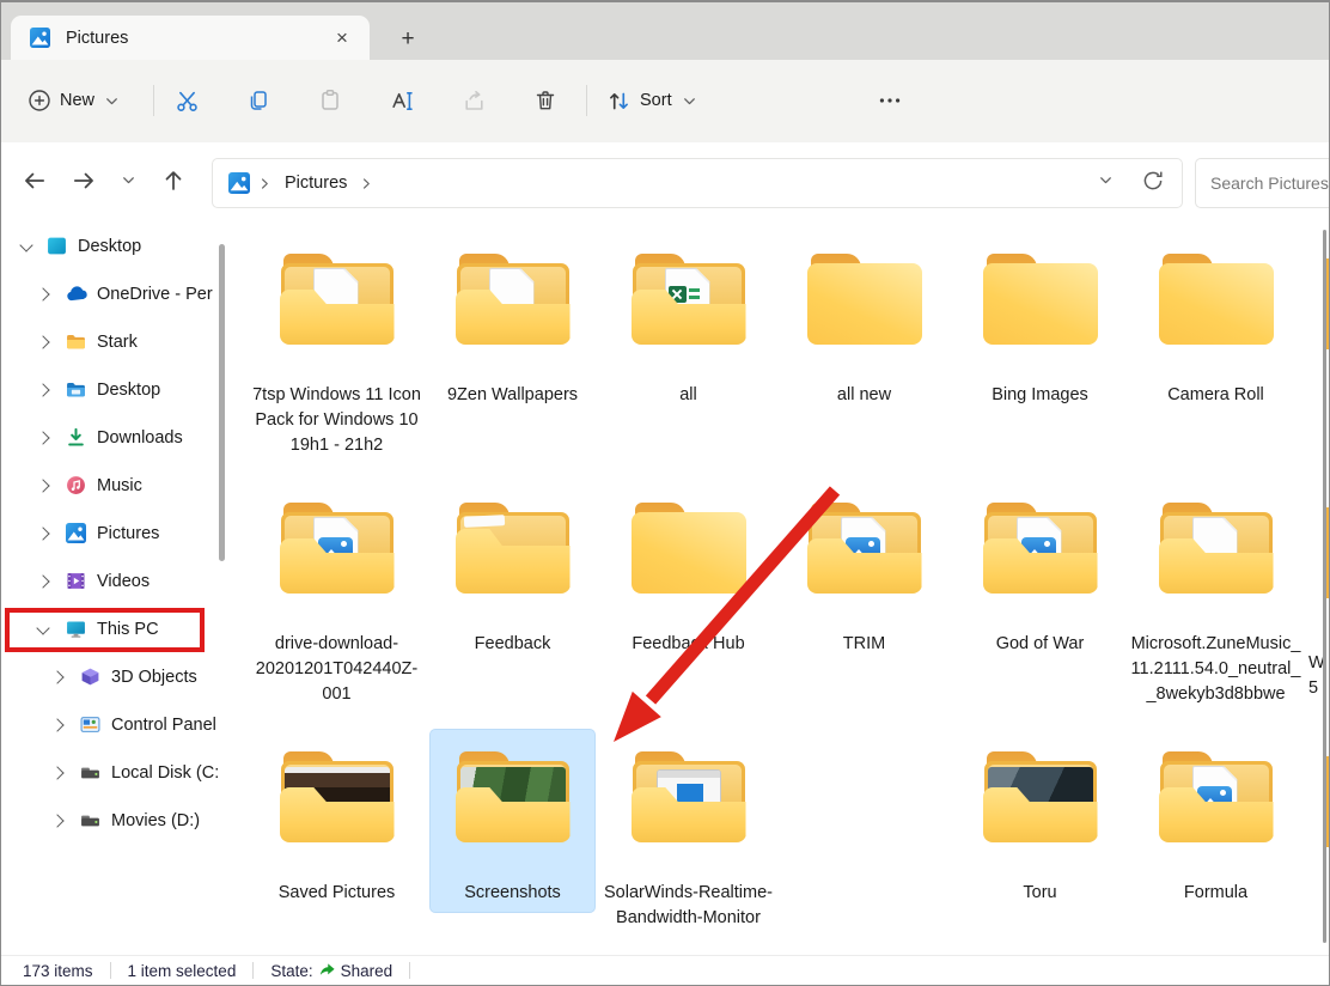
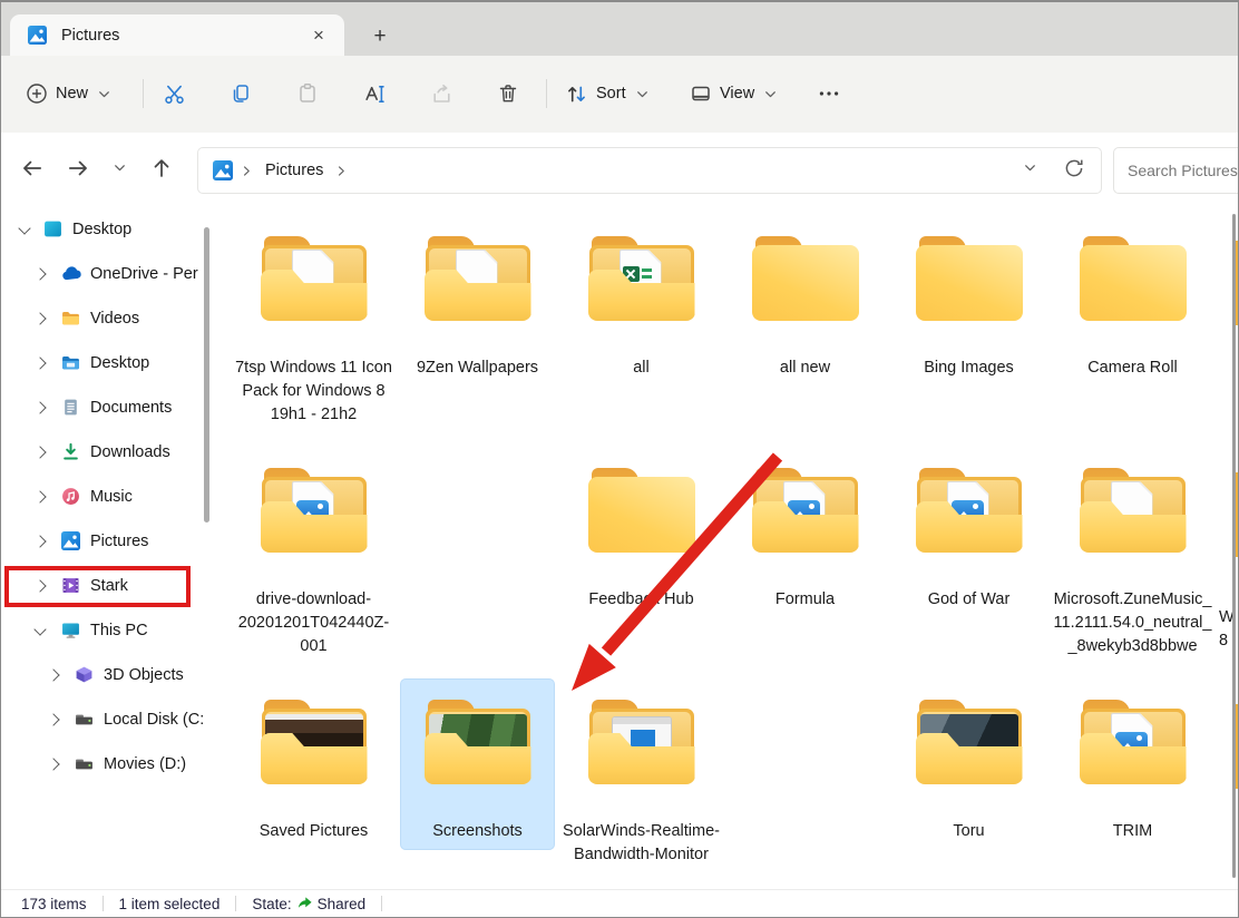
  Pictures
  ×
  +
  New
  Sort
+ View
  Pictures
  Search Pictures
  Desktop
  OneDrive - Per
- Stark
+ Videos
  Desktop
+ Documents
  Downloads
  Music
  Pictures
- Videos
+ Stark
  This PC
  3D Objects
- Control Panel
  Local Disk (C:
  Movies (D:)
- 7tsp Windows 11 Icon Pack for Windows 10 19h1 - 21h2
+ 7tsp Windows 11 Icon Pack for Windows 8 19h1 - 21h2
  9Zen Wallpapers
  all
  all new
  Bing Images
  Camera Roll
  drive-download-20201201T042440Z-001
- Feedback
  Feedba Hub
- TRIM
+ Formula
  God of War
  Microsoft.ZuneMusic_11.2111.54.0_neutral__8wekyb3d8bbwe
  Saved Pictures
  Screenshots
  SolarWinds-Realtime-Bandwidth-Monitor
  Toru
- Formula
+ TRIM
  W
- 5
+ 8
  173 items
  1 item selected
  State:
  Shared
